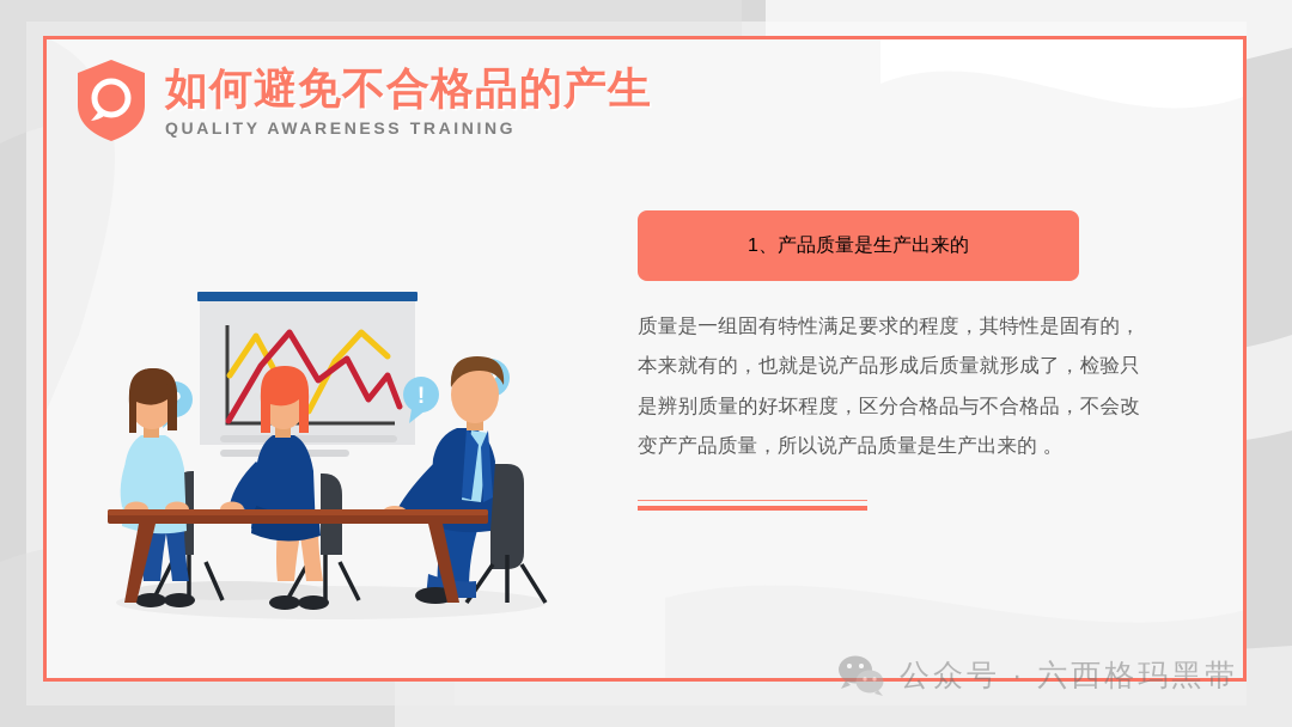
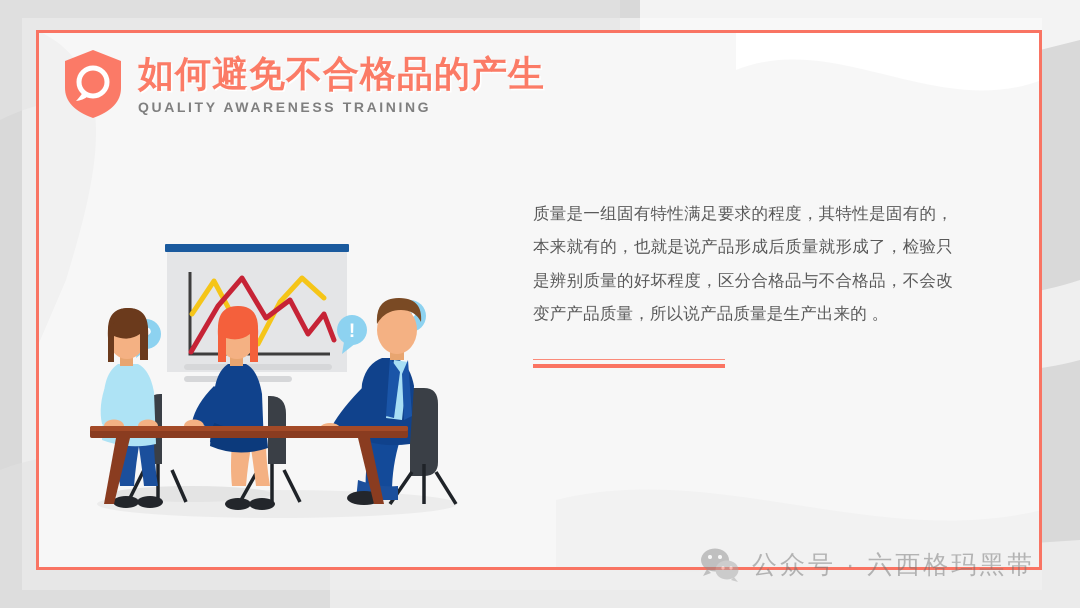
  !
  如何避免不合格品的产生
  QUALITY AWARENESS TRAINING
- 1、产品质量是生产出来的
  质量是一组固有特性满足要求的程度，其特性是固有的，本来就有的，也就是说产品形成后质量就形成了，检验只是辨别质量的好坏程度，区分合格品与不合格品，不会改变产产品质量，所以说产品质量是生产出来的 。
  公众号 · 六西格玛黑带
